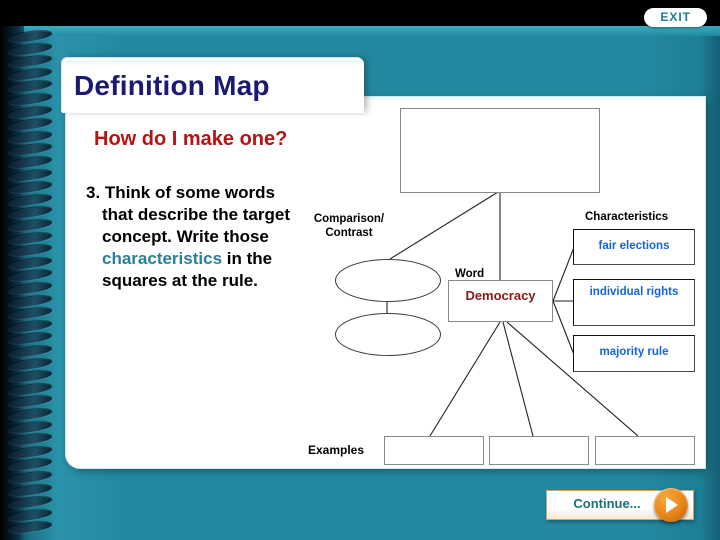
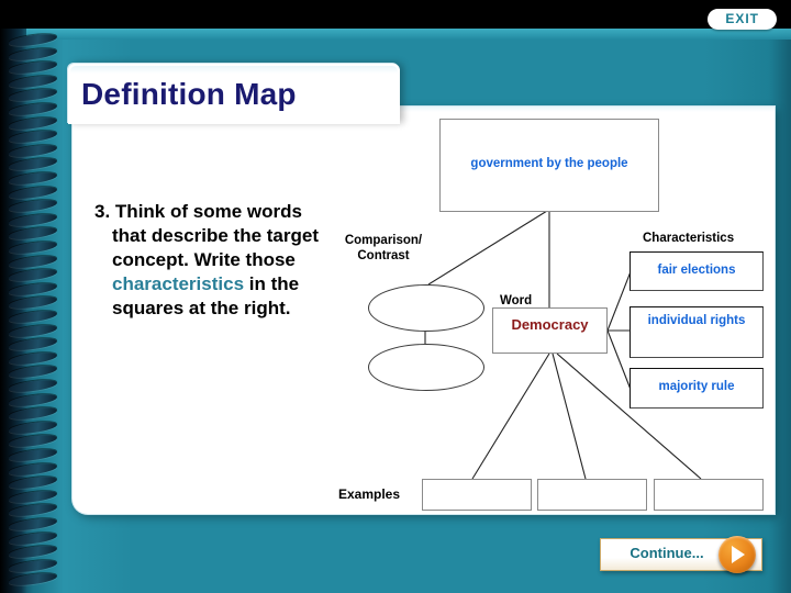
  EXIT
  Definition Map
- How do I make one?
- 3. Think of some words that describe the target concept. Write those characteristics in the squares at the rule.
+ 3. Think of some words that describe the target concept. Write those characteristics in the squares at the right.
+ government by the people
  Comparison/ Contrast
  Word
  Democracy
  Characteristics
  fair elections
  individual rights
  majority rule
  Examples
  Continue...
